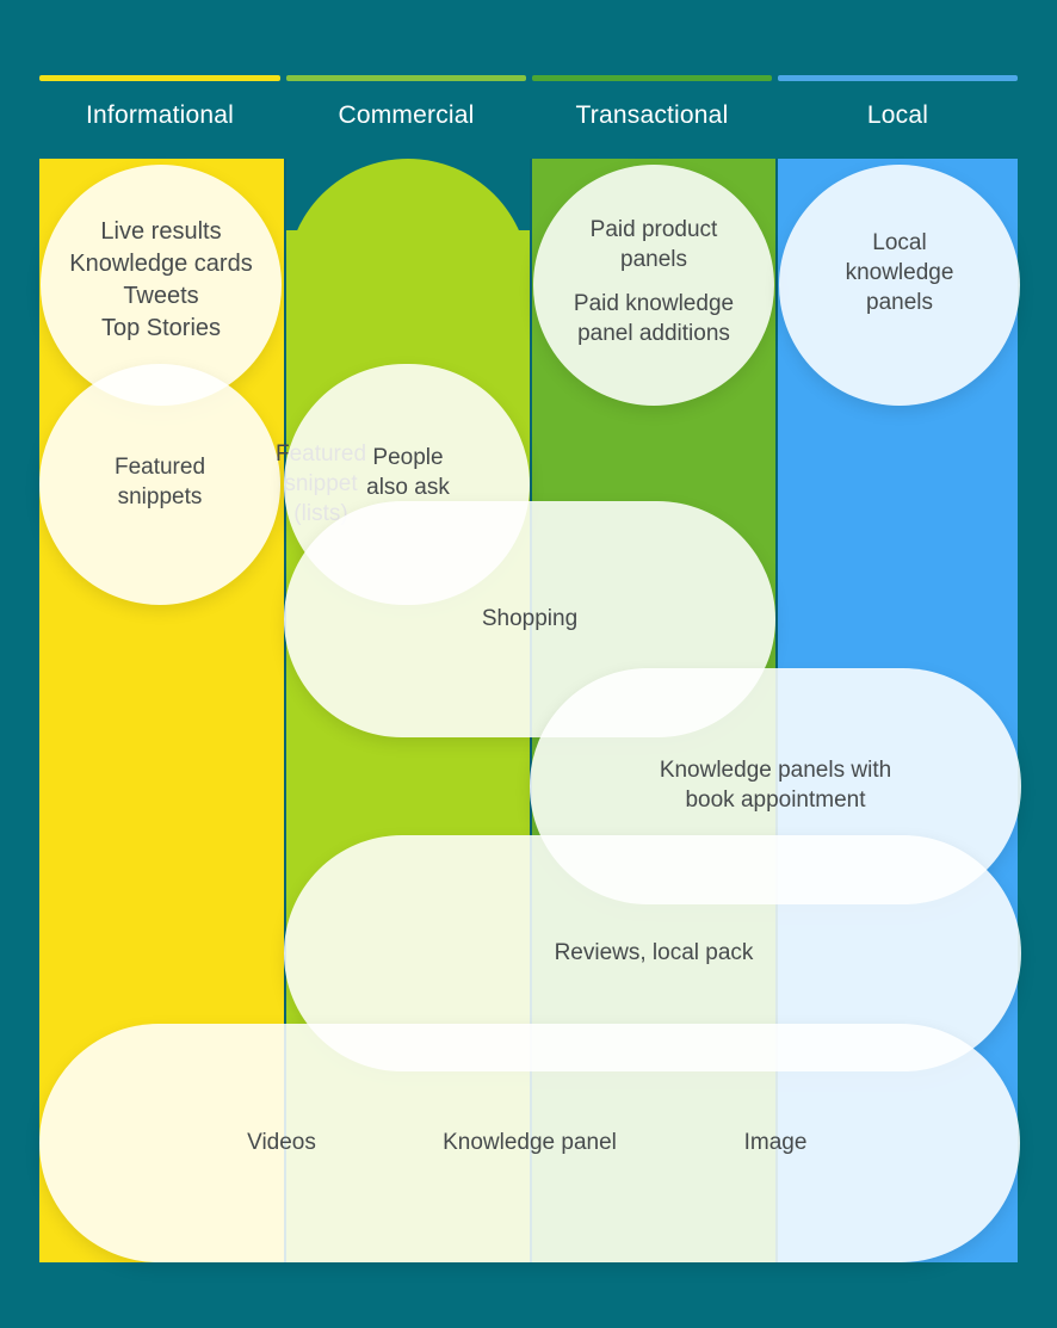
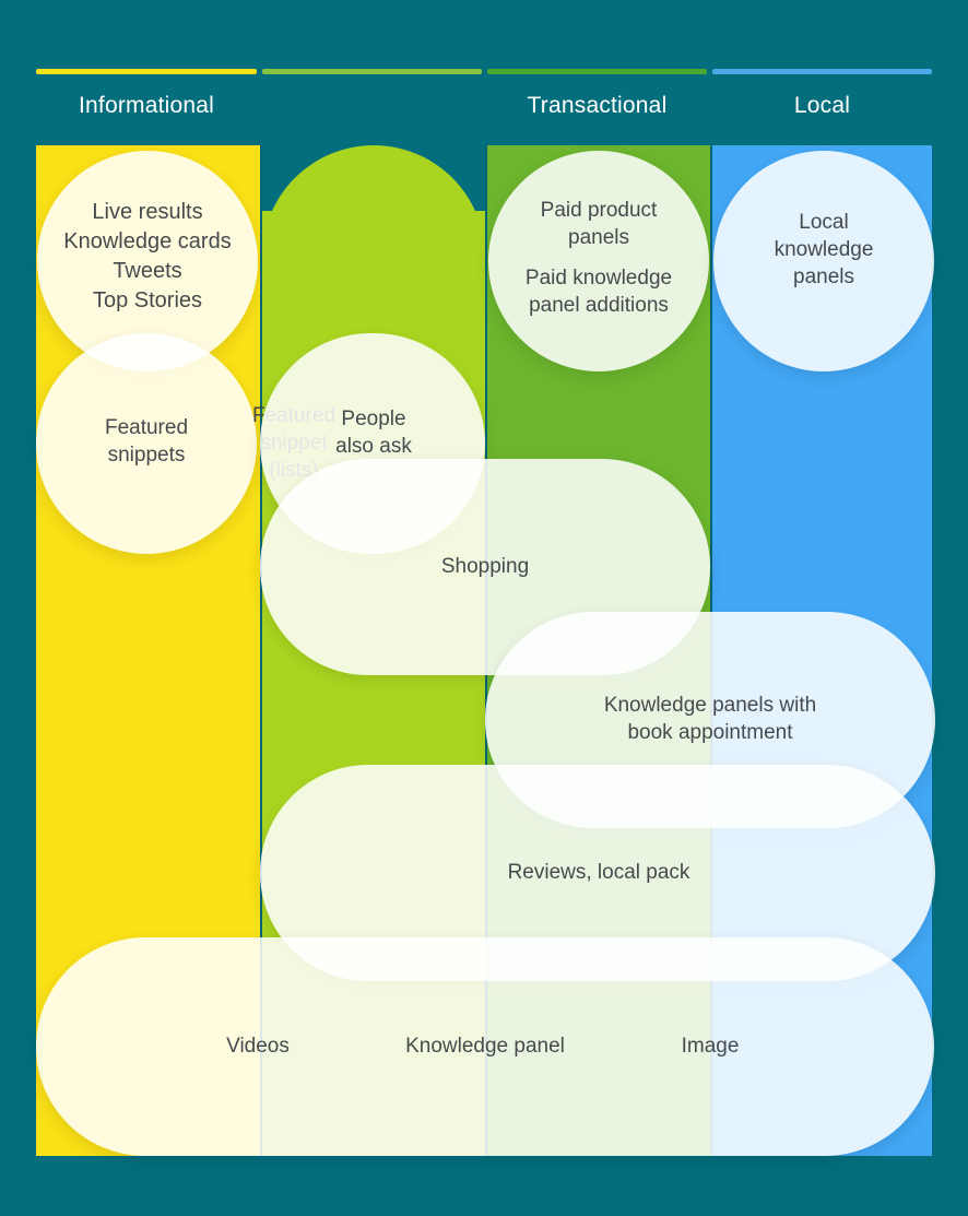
  Informational
- Commercial
  Transactional
  Local
  Live results
  Knowledge cards
  Tweets
  Top Stories
  Paid product
  panels
  Paid knowledge
  panel additions
  Local
  knowledge
  panels
  Featured
  snippets
  Featured
  snippet
  (lists)
  People
  also ask
  Shopping
  Knowledge panels with
  book appointment
  Reviews, local pack
  Videos
  Knowledge panel
  Image
